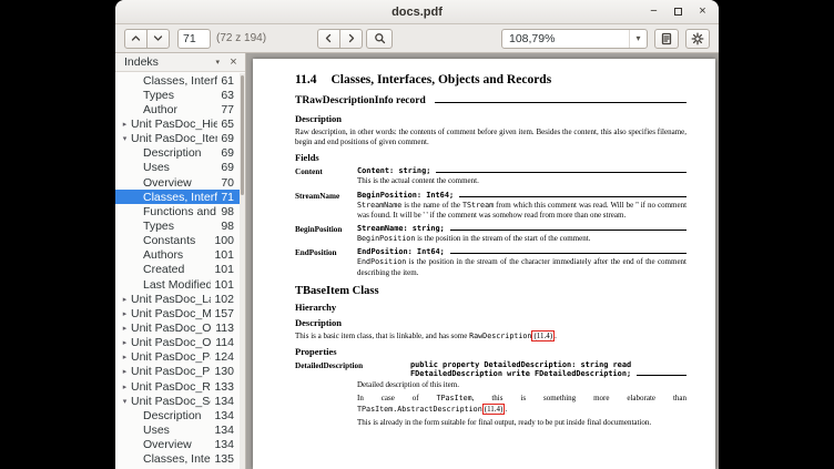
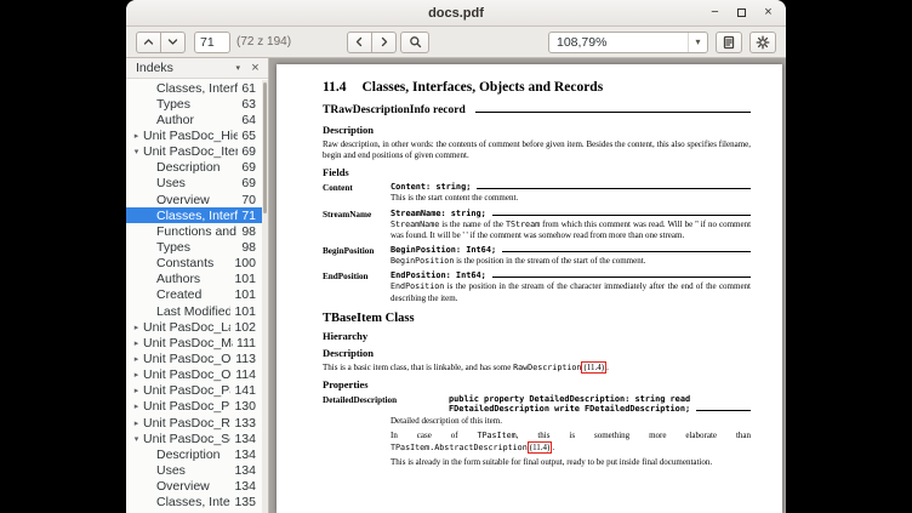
  docs.pdf
  −
  ×
  71
  (72 z 194)
  108,79%
  ▾
  Indeks
  ×
  Classes, Interf
  61
  Types
  63
  Author
- 77
+ 64
  Unit PasDoc_Hie
  65
  Unit PasDoc_Ite
  69
  Description
  69
  Uses
  69
  Overview
  70
  Classes, Interf
  71
  Functions and
  98
  Types
  98
  Constants
  100
  Authors
  101
  Created
  101
  Last Modified
  101
  Unit PasDoc_L
  102
  Unit PasDoc_M
- 157
+ 111
  Unit PasDoc_O
  113
  114
  Unit PasDoc_P
- 124
+ 141
  130
  Unit PasDoc_R
  133
  Unit PasDoc_S
  134
  Description
  134
  Uses
  134
  Overview
  134
  135
  11.4 Classes, Interfaces, Objects and Records
  TRawDescriptionInfo record
  Description
  Raw description, in other words: the contents of comment before given item. Besides the content, this also specifies filename,
  Fields
  Content
  Content: string;
- This is the actual content the comment.
+ This is the start content the comment.
  StreamName
- BeginPosition: Int64;
+ StreamName: string;
  StreamName is the name of the TStream from which this comment was read. Will be '' if no comment was found. It will be ' ' if the comment was somehow read from more than one stream.
  BeginPosition
- StreamName: string;
+ BeginPosition: Int64;
  BeginPosition is the position in the stream of the start of the comment.
  EndPosition
  EndPosition: Int64;
  EndPosition is the position in the stream of the character immediately after the end of the comment describing the item.
  TBaseItem Class
  Hierarchy
  Description
  This is a basic item class, that is linkable, and has some RawDescription (11.4) .
  Properties
  DetailedDescription
  public property DetailedDescription: string read
  FDetailedDescription write FDetailedDescription;
  Detailed description of this item.
  In case of TPasItem, this is something more elaborate than TPasItem.AbstractDescription (11.4) .
  This is already in the form suitable for final output, ready to be put inside final documentation.
